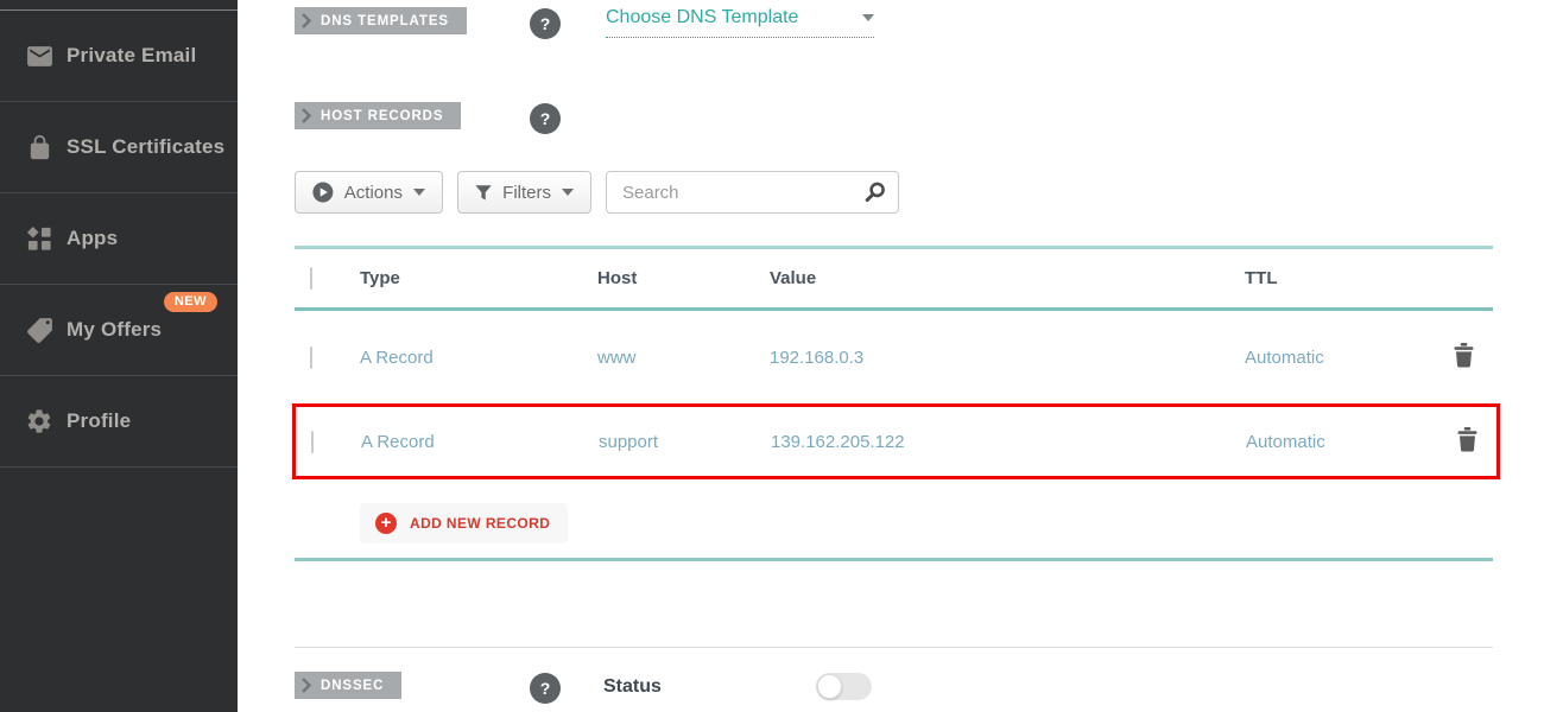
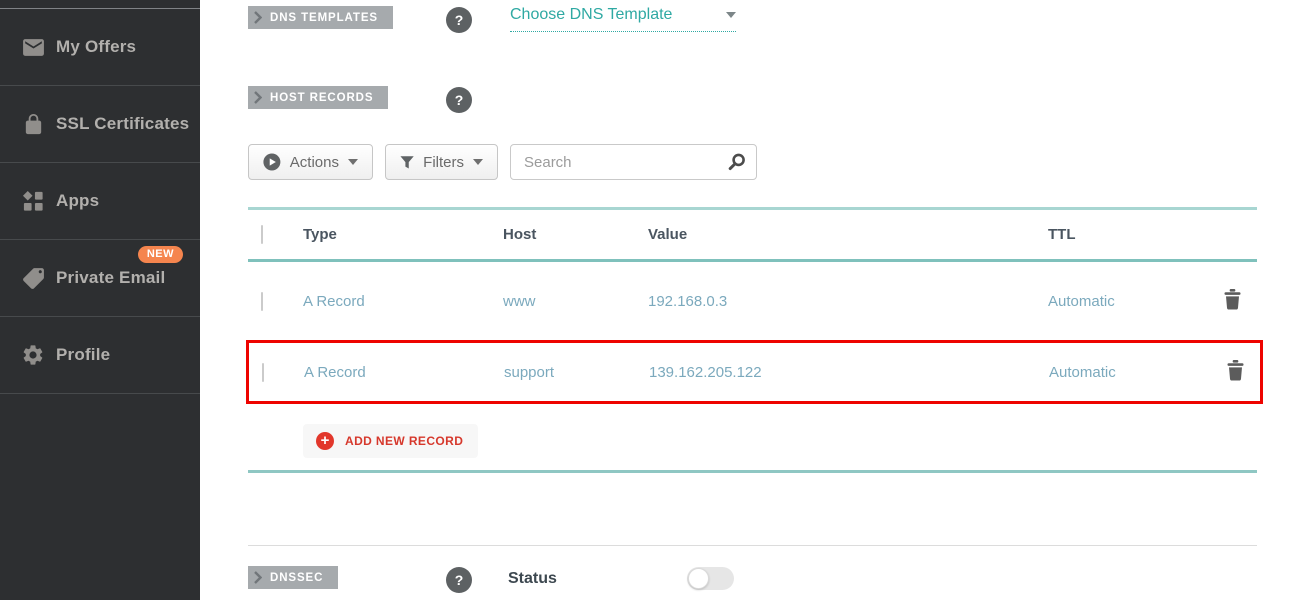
- Private Email
+ My Offers
  SSL Certificates
  Apps
- My Offers
+ Private Email
  NEW
  Profile
  DNS TEMPLATES
  ?
  Choose DNS Template
  HOST RECORDS
  ?
  Actions
  Filters
  Search
  Type
  Host
  Value
  TTL
  A Record
  www
  192.168.0.3
  Automatic
  A Record
  support
  139.162.205.122
  Automatic
  +
  ADD NEW RECORD
  DNSSEC
  ?
  Status
